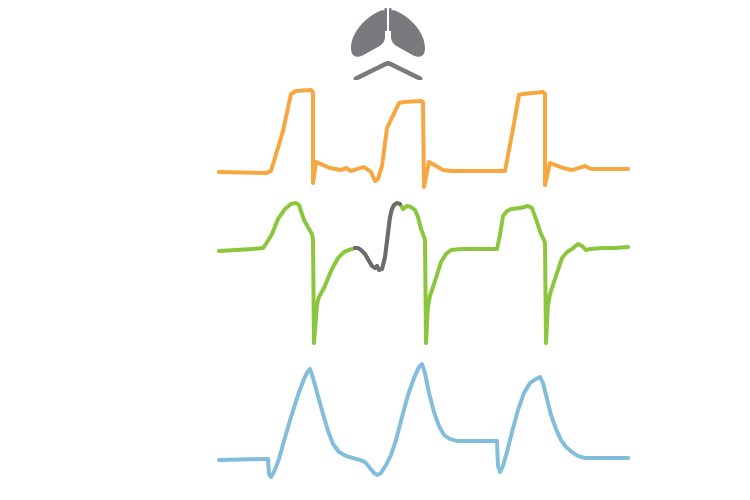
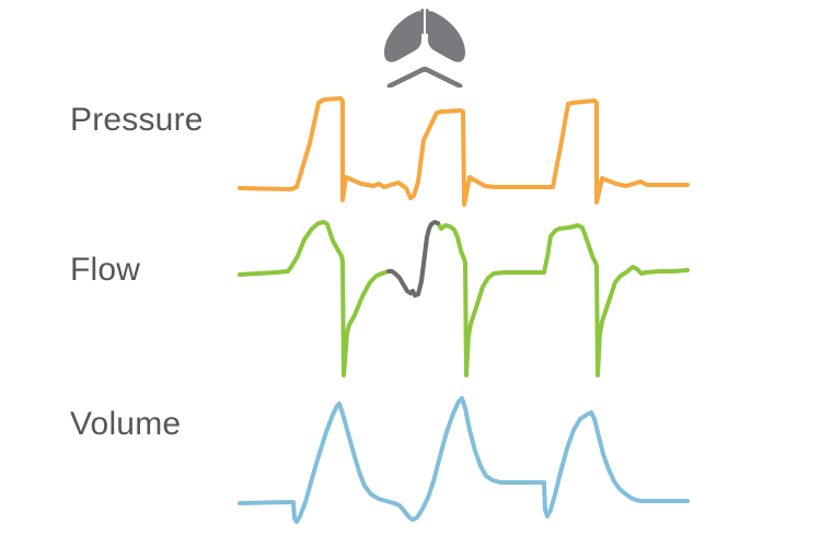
+ Pressure
+ Flow
+ Volume
